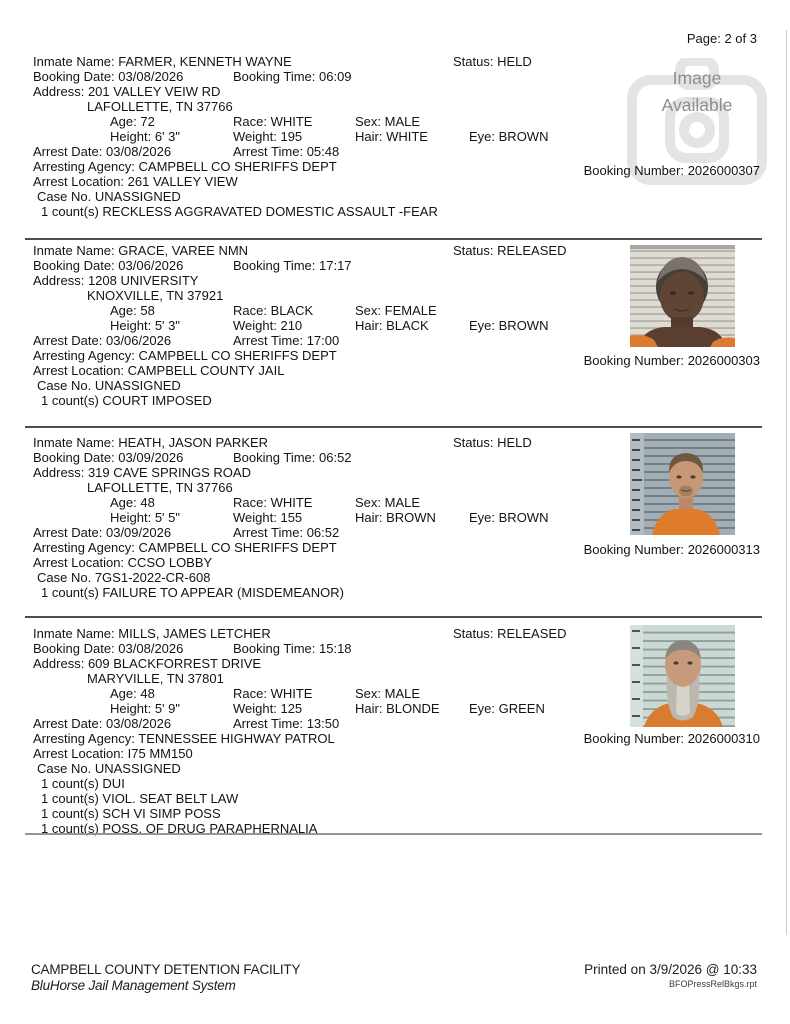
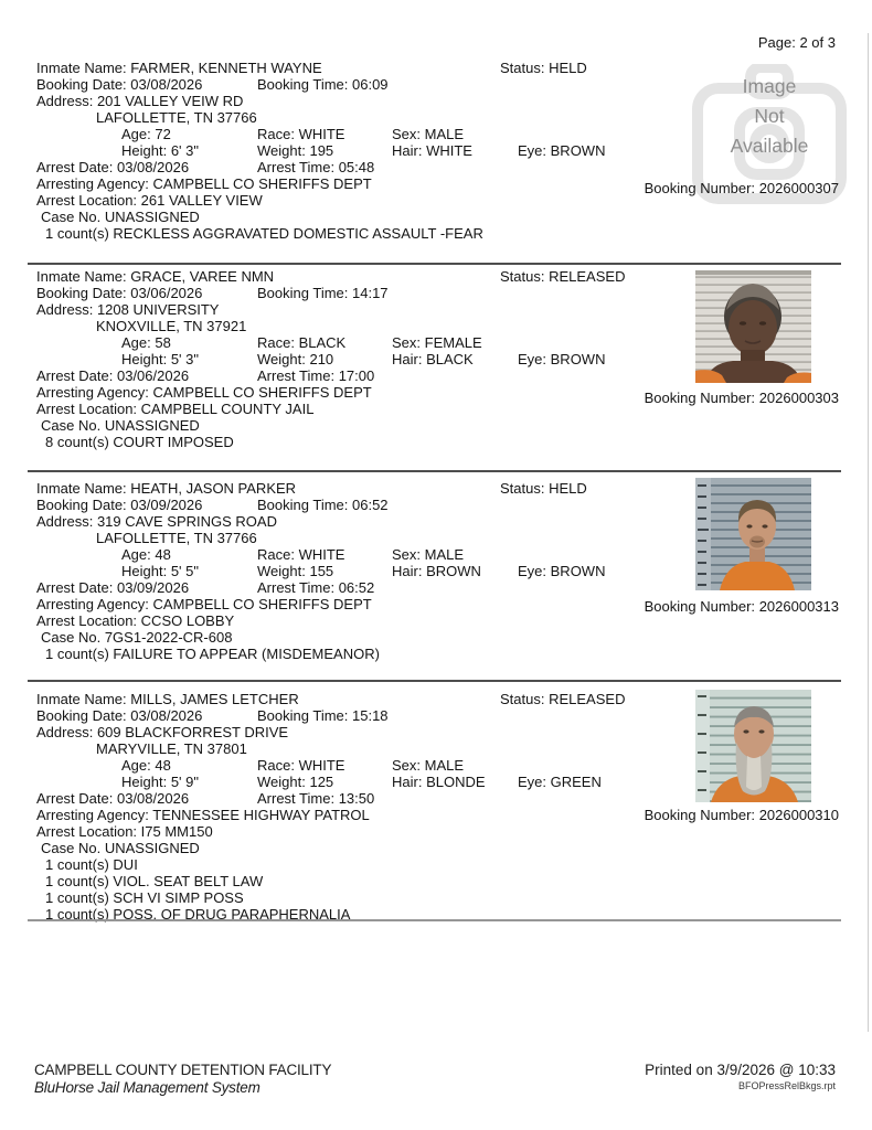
  Page: 2 of 3
  Inmate Name: FARMER, KENNETH WAYNE
  Status: HELD
  Booking Date: 03/08/2026
  Booking Time: 06:09
  Address: 201 VALLEY VEIW RD
  LAFOLLETTE, TN 37766
  Age: 72
  Race: WHITE
  Sex: MALE
  Height: 6' 3"
  Weight: 195
  Hair: WHITE
  Eye: BROWN
  Arrest Date: 03/08/2026
  Arrest Time: 05:48
  Arresting Agency: CAMPBELL CO SHERIFFS DEPT
  Arrest Location: 261 VALLEY VIEW
  Case No. UNASSIGNED
  1 count(s) RECKLESS AGGRAVATED DOMESTIC ASSAULT -FEAR
  Image
+ Not
  Available
  Booking Number: 2026000307
  Inmate Name: GRACE, VAREE NMN
  Status: RELEASED
  Booking Date: 03/06/2026
- Booking Time: 17:17
+ Booking Time: 14:17
  Address: 1208 UNIVERSITY
  KNOXVILLE, TN 37921
  Age: 58
  Race: BLACK
  Sex: FEMALE
  Height: 5' 3"
  Weight: 210
  Hair: BLACK
  Eye: BROWN
  Arrest Date: 03/06/2026
  Arrest Time: 17:00
  Arresting Agency: CAMPBELL CO SHERIFFS DEPT
  Arrest Location: CAMPBELL COUNTY JAIL
  Case No. UNASSIGNED
- 1 count(s) COURT IMPOSED
+ 8 count(s) COURT IMPOSED
  Booking Number: 2026000303
  Inmate Name: HEATH, JASON PARKER
  Status: HELD
  Booking Date: 03/09/2026
  Booking Time: 06:52
  Address: 319 CAVE SPRINGS ROAD
  LAFOLLETTE, TN 37766
  Age: 48
  Race: WHITE
  Sex: MALE
  Height: 5' 5"
  Weight: 155
  Hair: BROWN
  Eye: BROWN
  Arrest Date: 03/09/2026
  Arrest Time: 06:52
  Arresting Agency: CAMPBELL CO SHERIFFS DEPT
  Arrest Location: CCSO LOBBY
  Case No. 7GS1-2022-CR-608
  1 count(s) FAILURE TO APPEAR (MISDEMEANOR)
  Booking Number: 2026000313
  Inmate Name: MILLS, JAMES LETCHER
  Status: RELEASED
  Booking Date: 03/08/2026
  Booking Time: 15:18
  Address: 609 BLACKFORREST DRIVE
  MARYVILLE, TN 37801
  Age: 48
  Race: WHITE
  Sex: MALE
  Height: 5' 9"
  Weight: 125
  Hair: BLONDE
  Eye: GREEN
  Arrest Date: 03/08/2026
  Arrest Time: 13:50
  Arresting Agency: TENNESSEE HIGHWAY PATROL
  Arrest Location: I75 MM150
  Case No. UNASSIGNED
  1 count(s) DUI
  1 count(s) VIOL. SEAT BELT LAW
  1 count(s) SCH VI SIMP POSS
  1 count(s) POSS. OF DRUG PARAPHERNALIA
  Booking Number: 2026000310
  CAMPBELL COUNTY DETENTION FACILITY
  BluHorse Jail Management System
  Printed on 3/9/2026 @ 10:33
  BFOPressRelBkgs.rpt
